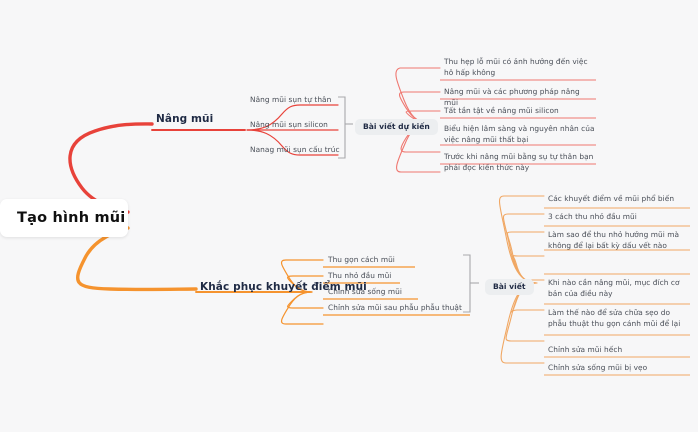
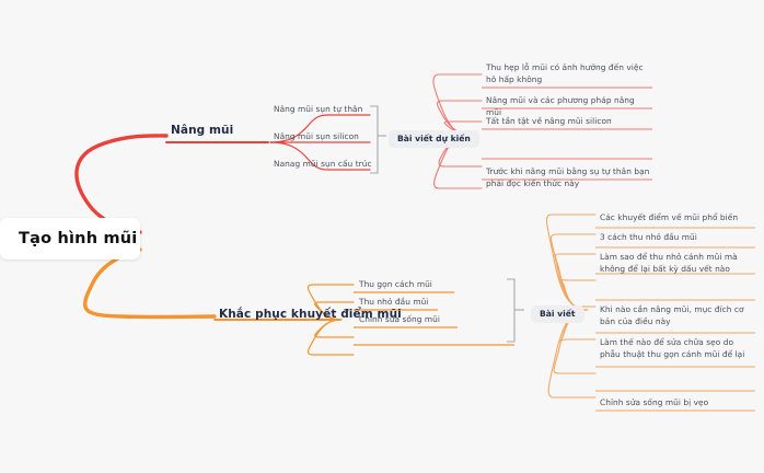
  Tạo hình mũi
  Nâng mũi
  Nâng mũi sụn tự thân
  Nâng mũi sụn silicon
  Nanag mũi sụn cấu trúc
  Bài viết dự kiến
  Thu hẹp lỗ mũi có ảnh hưởng đến việc hô hấp không
  Nâng mũi và các phương pháp nâng mũi
  Tất tần tật về nâng mũi silicon
- Biểu hiện lâm sàng và nguyên nhân của việc nâng mũi thất bại
  Trước khi nâng mũi bằng sụ tự thân bạn phải đọc kiến thức này
  Khắc phục khuyết điểm mũi
  Thu gọn cách mũi
  Thu nhỏ đầu mũi
  Chỉnh sửa sống mũi
- Chỉnh sửa mũi sau phẫu phẫu thuật
  Bài viết
  Các khuyết điểm về mũi phổ biến
  3 cách thu nhỏ đầu mũi
- Làm sao để thu nhỏ hưởng mũi mà không để lại bất kỳ dấu vết nào
+ Làm sao để thu nhỏ cánh mũi mà không để lại bất kỳ dấu vết nào
  Khi nào cần nâng mũi, mục đích cơ bản của điều này
  Làm thế nào để sửa chữa sẹo do phẫu thuật thu gọn cánh mũi để lại
- Chỉnh sửa mũi hếch
  Chỉnh sửa sống mũi bị vẹo
